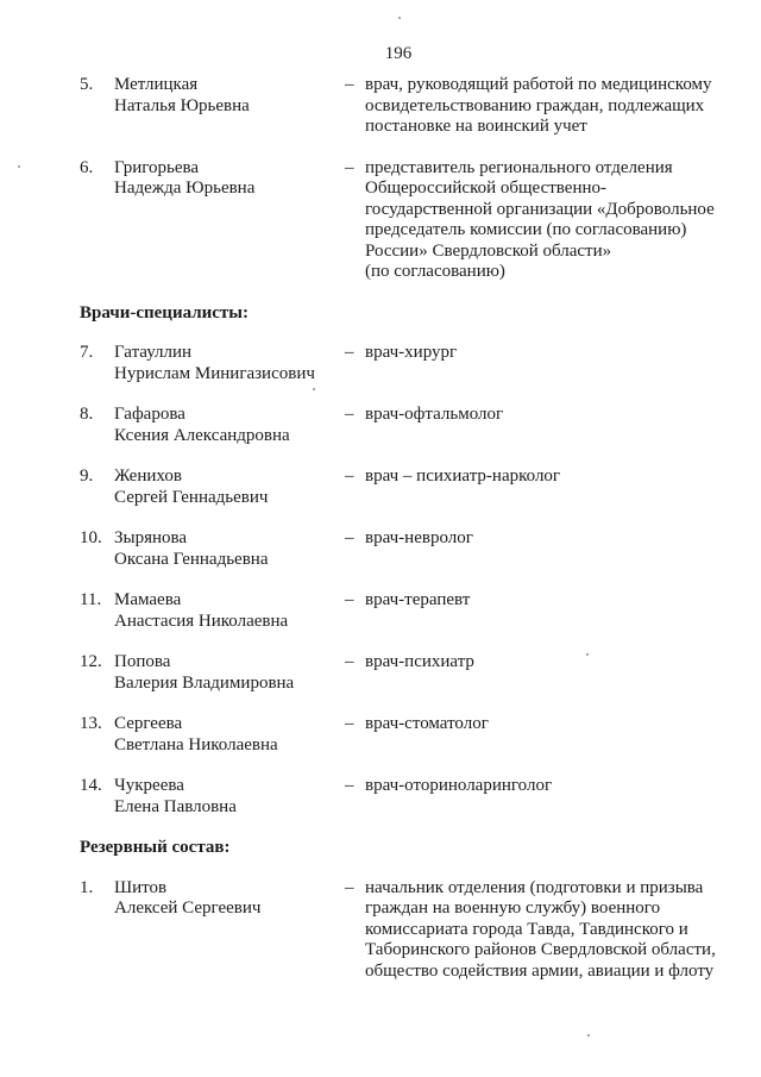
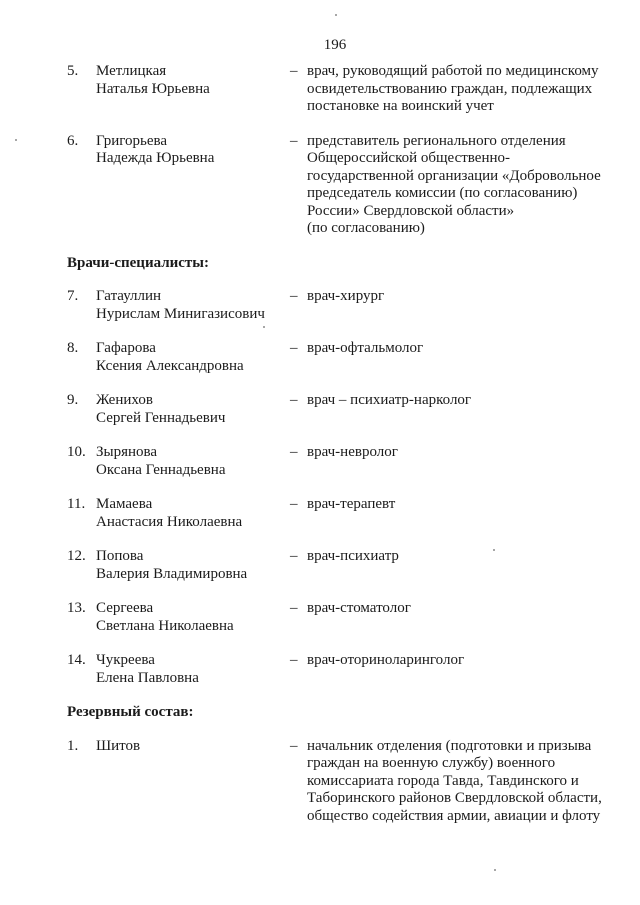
  196
  5.
  Метлицкая
  Наталья Юрьевна
  –
  врач, руководящий работой по медицинскому
  освидетельствованию граждан, подлежащих
  постановке на воинский учет
  6.
  Григорьева
  Надежда Юрьевна
  –
  представитель регионального отделения
  Общероссийской общественно-
  государственной организации «Добровольное
  председатель комиссии (по согласованию)
  России» Свердловской области»
  (по согласованию)
  Врачи-специалисты:
  7.
  Гатауллин
  Нурислам Минигазисович
  –
  врач-хирург
  8.
  Гафарова
  Ксения Александровна
  –
  врач-офтальмолог
  9.
  Женихов
  Сергей Геннадьевич
  –
  врач – психиатр-нарколог
  10.
  Зырянова
  Оксана Геннадьевна
  –
  врач-невролог
  11.
  Мамаева
  Анастасия Николаевна
  –
  врач-терапевт
  12.
  Попова
  Валерия Владимировна
  –
  врач-психиатр
  13.
  Сергеева
  Светлана Николаевна
  –
  врач-стоматолог
  14.
  Чукреева
  Елена Павловна
  –
  врач-оториноларинголог
  Резервный состав:
  1.
  Шитов
- Алексей Сергеевич
  –
  начальник отделения (подготовки и призыва
  граждан на военную службу) военного
  комиссариата города Тавда, Тавдинского и
  Таборинского районов Свердловской области,
  общество содействия армии, авиации и флоту
